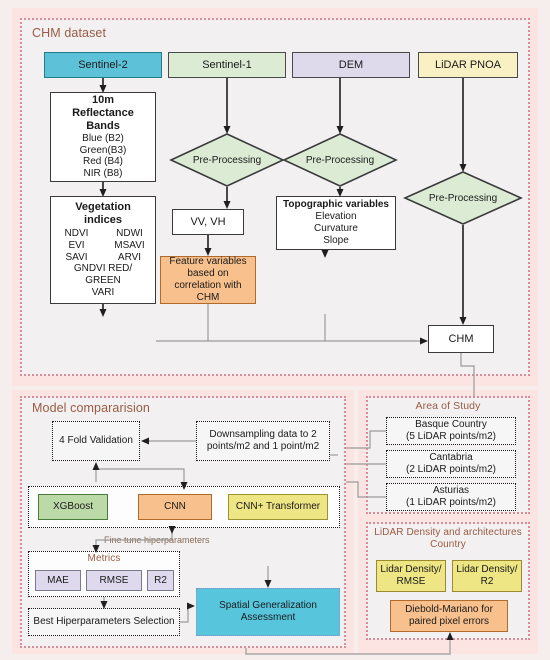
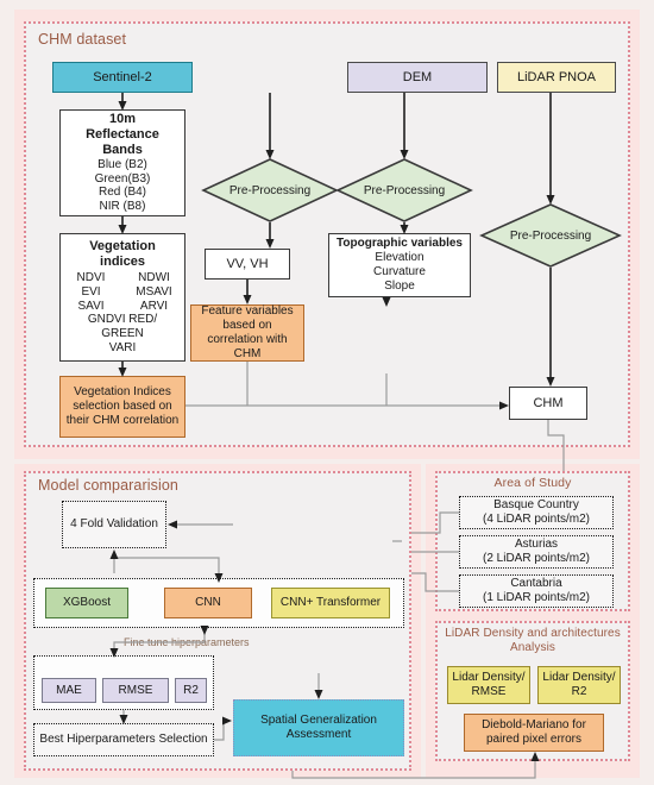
  CHM dataset
  Sentinel-2
- Sentinel-1
  DEM
  LiDAR PNOA
  10m
  Reflectance
  Bands
  Blue (B2)
  Green(B3)
  Red (B4)
  NIR (B8)
  Vegetation
  indices
  NDVI
  NDWI
  EVI
  MSAVI
  SAVI
  ARVI
  GNDVI RED/
  GREEN
  VARI
+ Vegetation Indices selection based on their CHM correlation
  Pre-Processing
  VV, VH
  Feature variables based on correlation with CHM
  Pre-Processing
  Topographic variables
  Elevation
  Curvature
  Slope
  Pre-Processing
  CHM
  Model compararision
  4 Fold Validation
- Downsampling data to 2 points/m2 and 1 point/m2
  XGBoost
  CNN
  CNN+ Transformer
- Metrics
  MAE
  RMSE
  R2
  Best Hiperparameters Selection
  Spatial Generalization Assessment
  Area of Study
  Basque Country
- (5 LiDAR points/m2)
+ (4 LiDAR points/m2)
- Cantabria
+ Asturias
  (2 LiDAR points/m2)
- Asturias
+ Cantabria
  (1 LiDAR points/m2)
- LiDAR Density and architectures Country
+ LiDAR Density and architectures Analysis
  Lidar Density/ RMSE
  Lidar Density/ R2
  Diebold-Mariano for paired pixel errors
